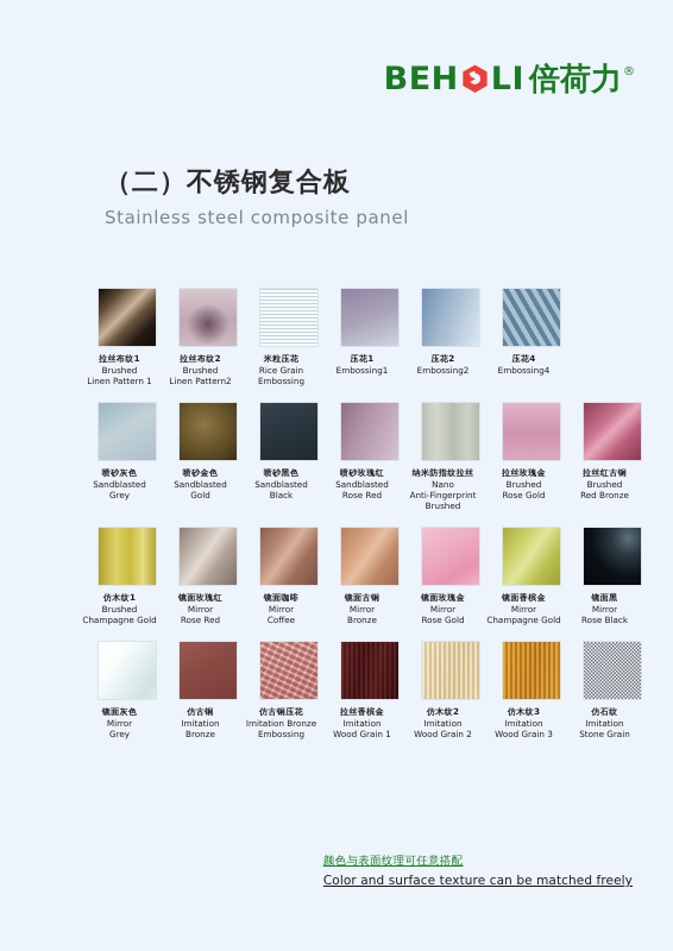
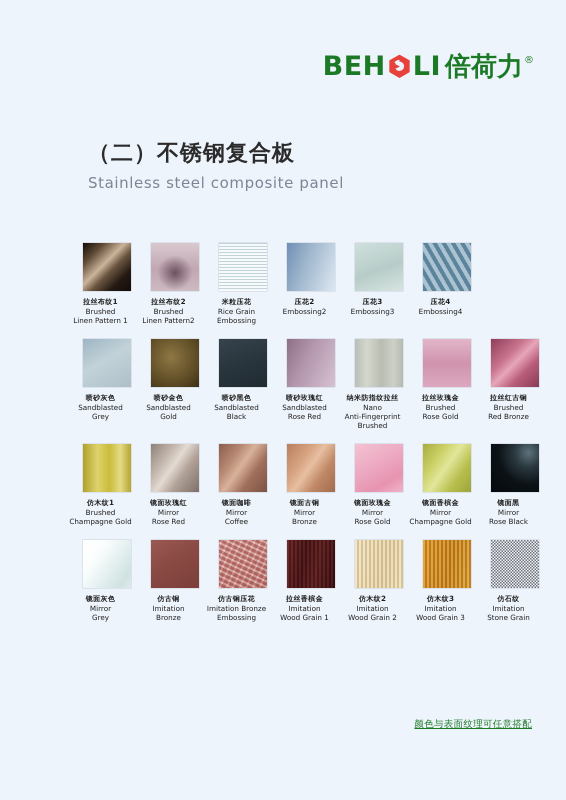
  BEH
  LI
  倍荷力
  ®
  （二）不锈钢复合板
  Stainless steel composite panel
  拉丝布纹1
  Brushed
  Linen Pattern 1
  拉丝布纹2
  Brushed
  Linen Pattern2
  米粒压花
  Rice Grain
  Embossing
- 压花1
- Embossing1
  压花2
  Embossing2
+ 压花3
+ Embossing3
  压花4
  Embossing4
  喷砂灰色
  Sandblasted
  Grey
  喷砂金色
  Sandblasted
  Gold
  喷砂黑色
  Sandblasted
  Black
  喷砂玫瑰红
  Sandblasted
  Rose Red
  纳米防指纹拉丝
  Nano
  Anti-Fingerprint
  Brushed
  拉丝玫瑰金
  Brushed
  Rose Gold
  拉丝红古铜
  Brushed
  Red Bronze
  仿木纹1
  Brushed
  Champagne Gold
  镜面玫瑰红
  Mirror
  Rose Red
  镜面咖啡
  Mirror
  Coffee
  镜面古铜
  Mirror
  Bronze
  镜面玫瑰金
  Mirror
  Rose Gold
  镜面香槟金
  Mirror
  Champagne Gold
  镜面黑
  Mirror
  Rose Black
  镜面灰色
  Mirror
  Grey
  仿古铜
  Imitation
  Bronze
  仿古铜压花
  Imitation Bronze
  Embossing
  拉丝香槟金
  Imitation
  Wood Grain 1
  仿木纹2
  Imitation
  Wood Grain 2
  仿木纹3
  Imitation
  Wood Grain 3
  仿石纹
  Imitation
  Stone Grain
  颜色与表面纹理可任意搭配
- Color and surface texture can be matched freely
